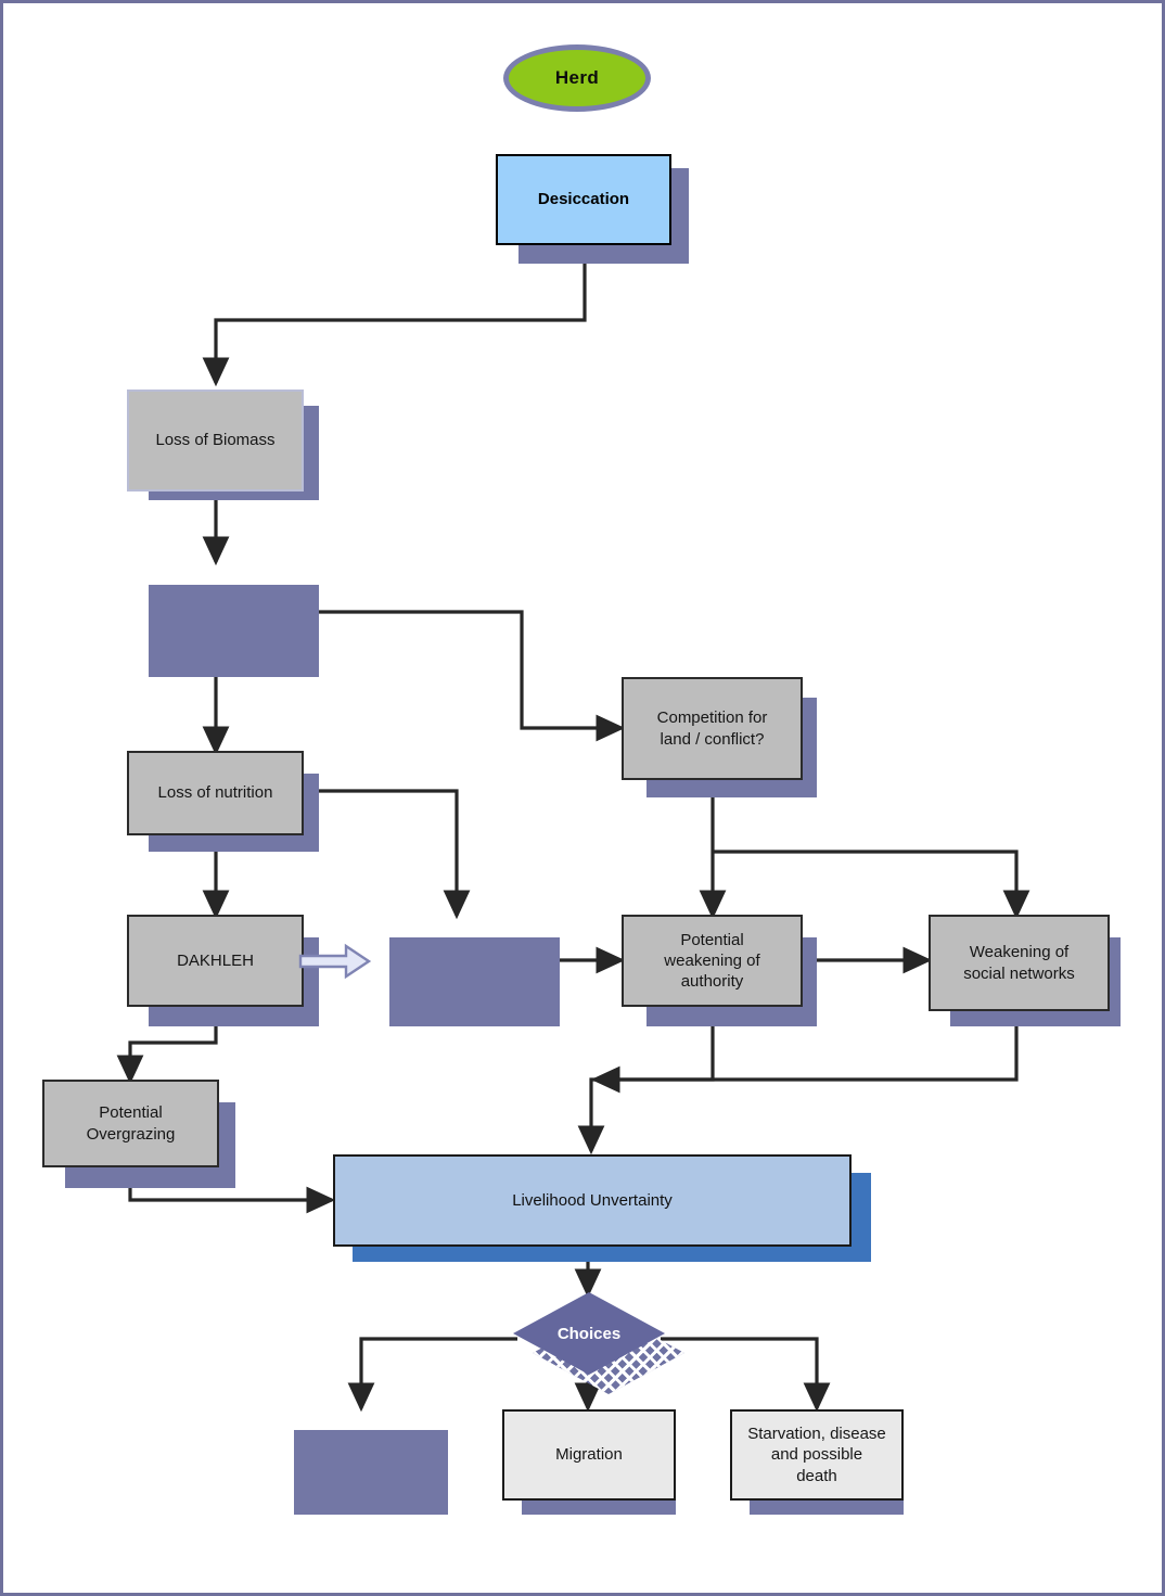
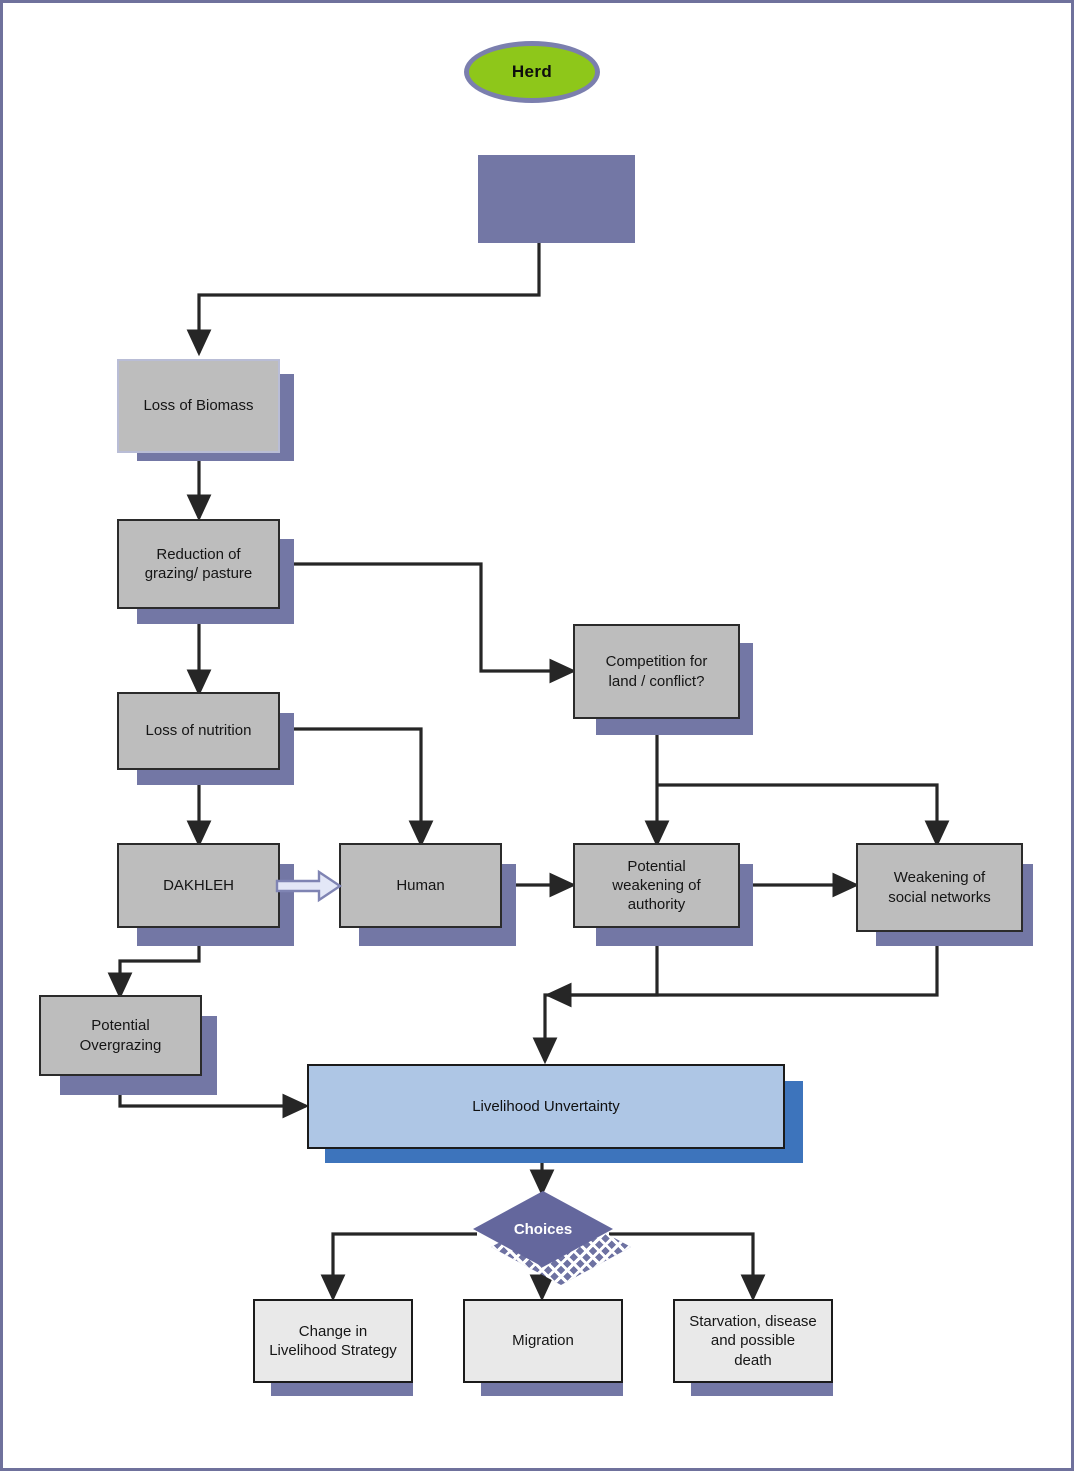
  Herd
- Desiccation
  Loss of Biomass
+ Reduction of
+ grazing/ pasture
  Loss of nutrition
  Competition for
  land / conflict?
  DAKHLEH
+ Human
  Potential
  weakening of
  authority
  Weakening of
  social networks
  Potential
  Overgrazing
  Livelihood Unvertainty
  Choices
+ Change in
+ Livelihood Strategy
  Migration
  Starvation, disease
  and possible
  death
